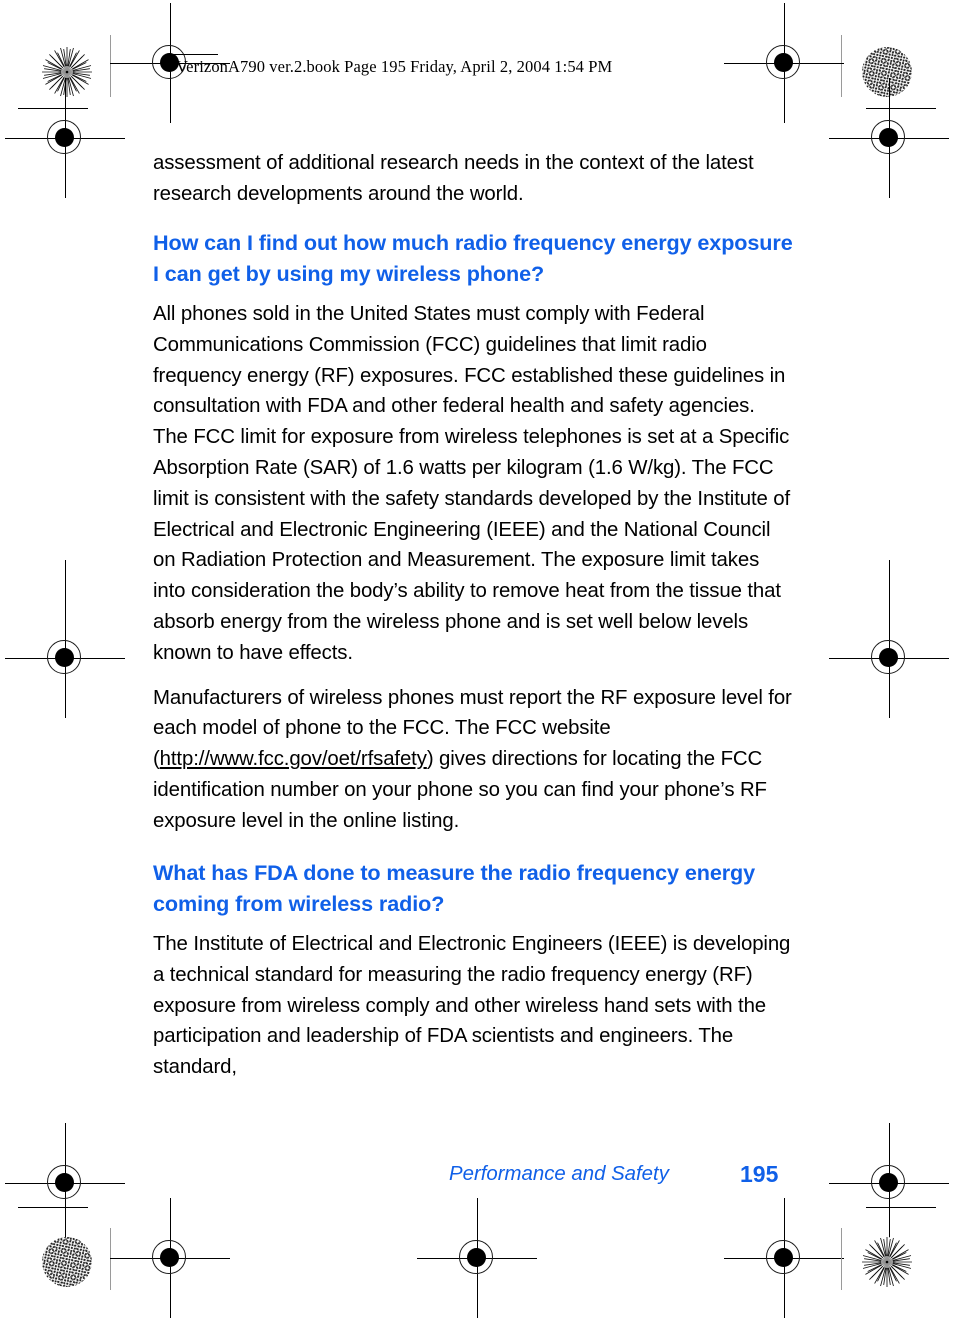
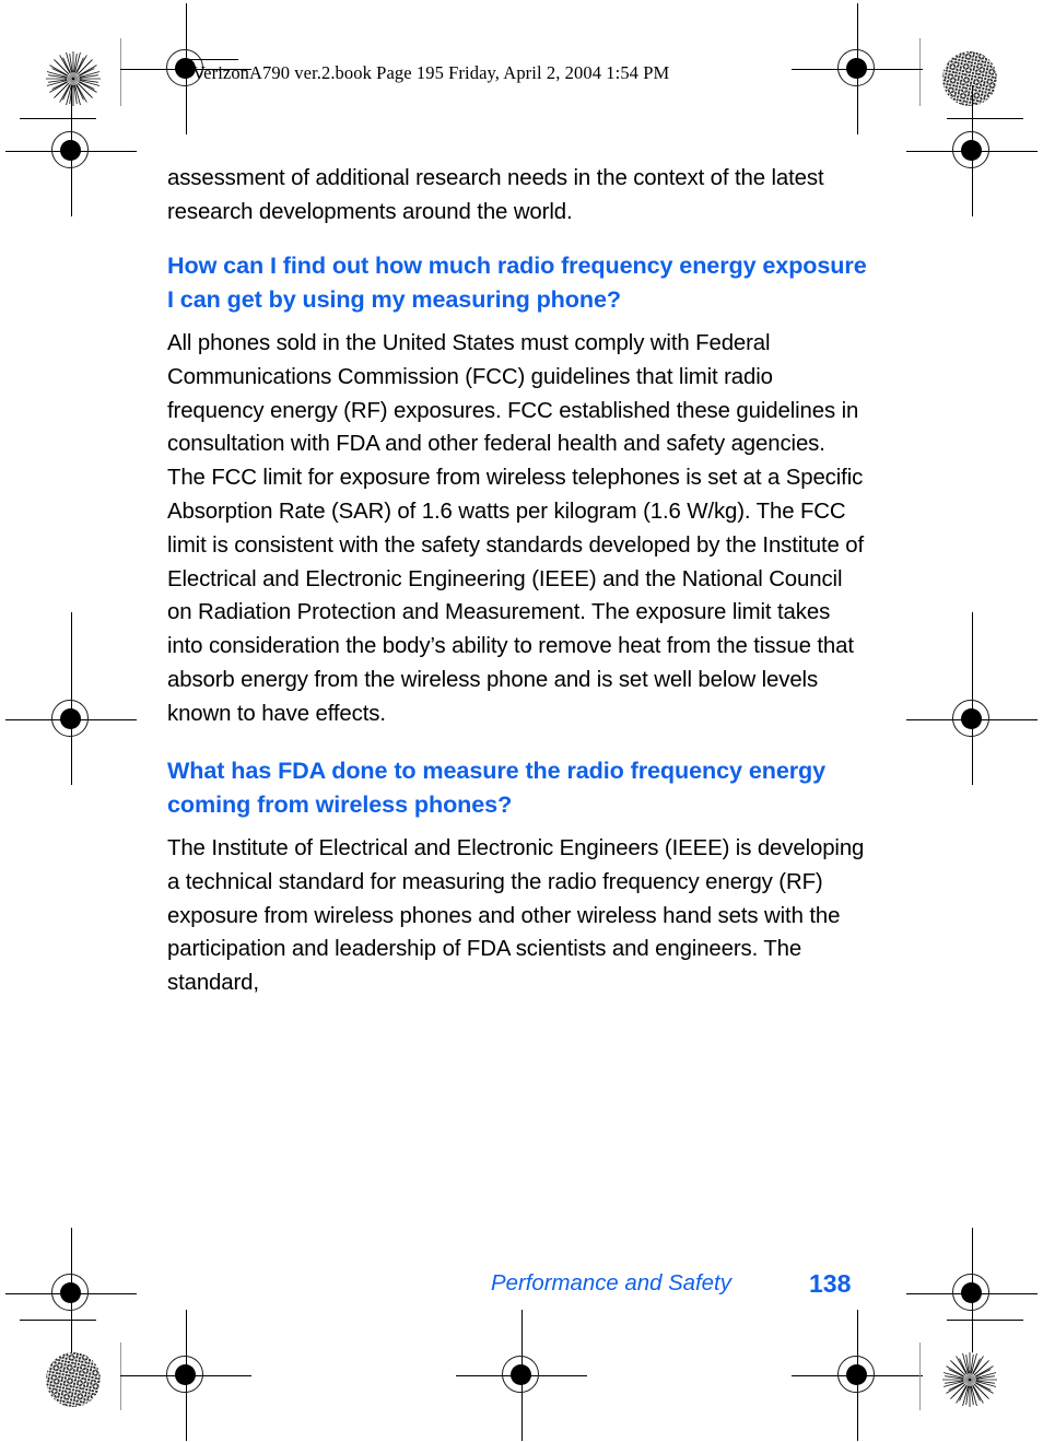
  VerizonA790 ver.2.book Page 195 Friday, April 2, 2004 1:54 PM
  assessment of additional research needs in the context of the latest research developments around the world.
- How can I find out how much radio frequency energy exposure I can get by using my wireless phone?
+ How can I find out how much radio frequency energy exposure I can get by using my measuring phone?
  All phones sold in the United States must comply with Federal Communications Commission (FCC) guidelines that limit radio frequency energy (RF) exposures. FCC established these guidelines in consultation with FDA and other federal health and safety agencies. The FCC limit for exposure from wireless telephones is set at a Specific Absorption Rate (SAR) of 1.6 watts per kilogram (1.6 W/kg). The FCC limit is consistent with the safety standards developed by the Institute of Electrical and Electronic Engineering (IEEE) and the National Council on Radiation Protection and Measurement. The exposure limit takes into consideration the body’s ability to remove heat from the tissue that absorb energy from the wireless phone and is set well below levels known to have effects.
- Manufacturers of wireless phones must report the RF exposure level for each model of phone to the FCC. The FCC website (http://www.fcc.gov/oet/rfsafety) gives directions for locating the FCC identification number on your phone so you can find your phone’s RF exposure level in the online listing.
- What has FDA done to measure the radio frequency energy coming from wireless radio?
+ What has FDA done to measure the radio frequency energy coming from wireless phones?
- The Institute of Electrical and Electronic Engineers (IEEE) is developing a technical standard for measuring the radio frequency energy (RF) exposure from wireless comply and other wireless hand sets with the participation and leadership of FDA scientists and engineers. The standard,
+ The Institute of Electrical and Electronic Engineers (IEEE) is developing a technical standard for measuring the radio frequency energy (RF) exposure from wireless phones and other wireless hand sets with the participation and leadership of FDA scientists and engineers. The standard,
  Performance and Safety
- 195
+ 138
